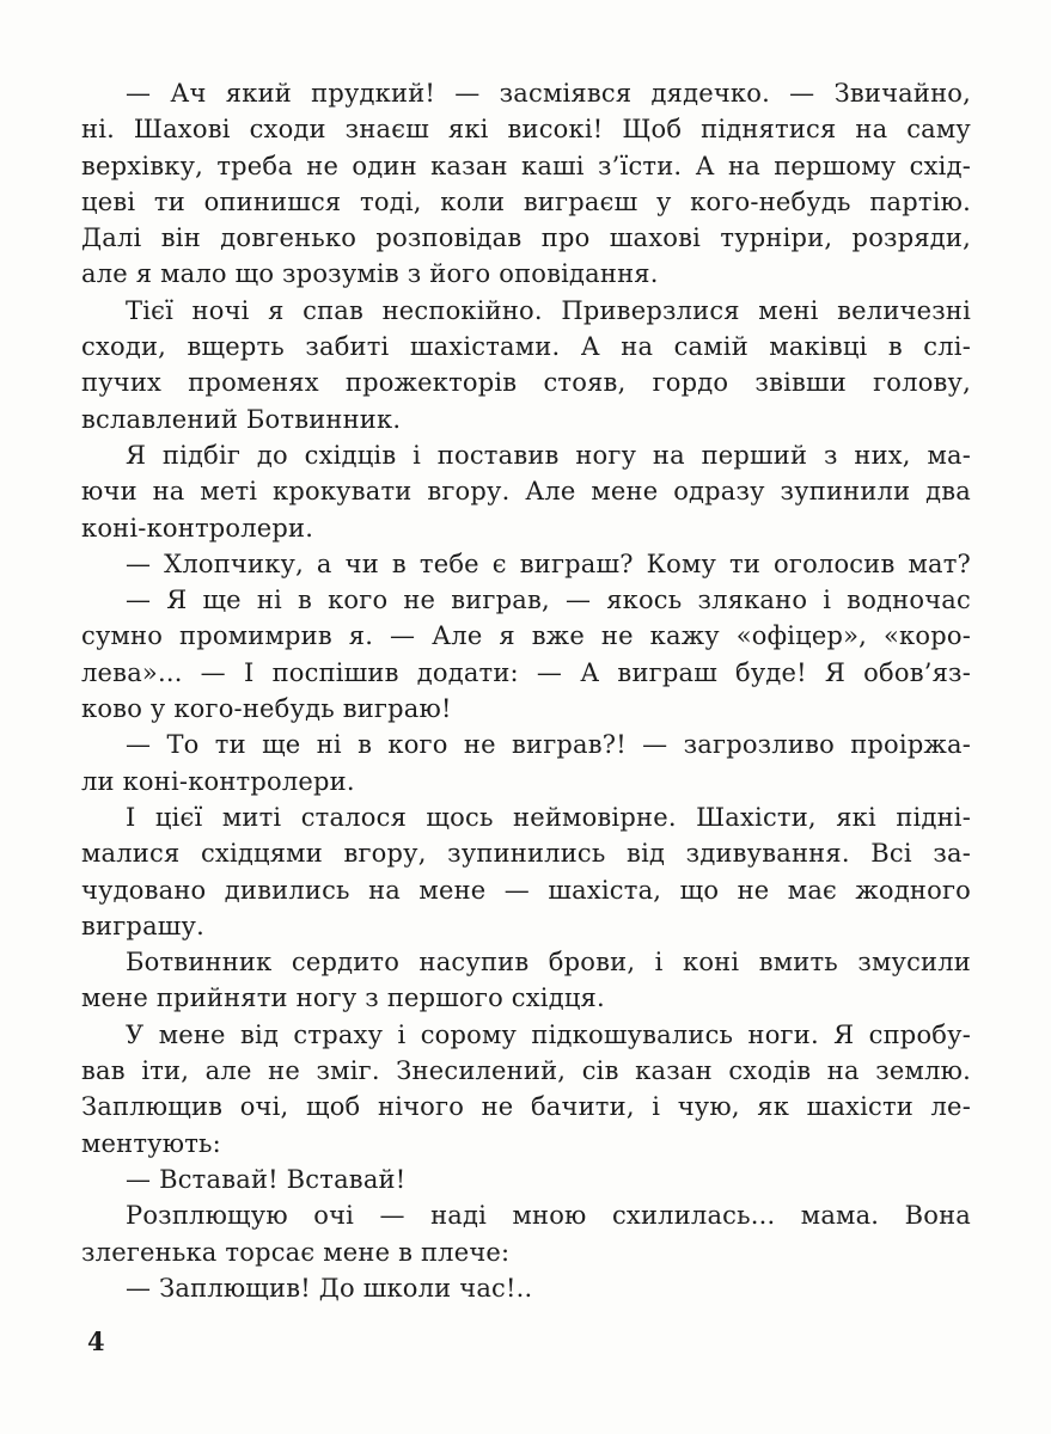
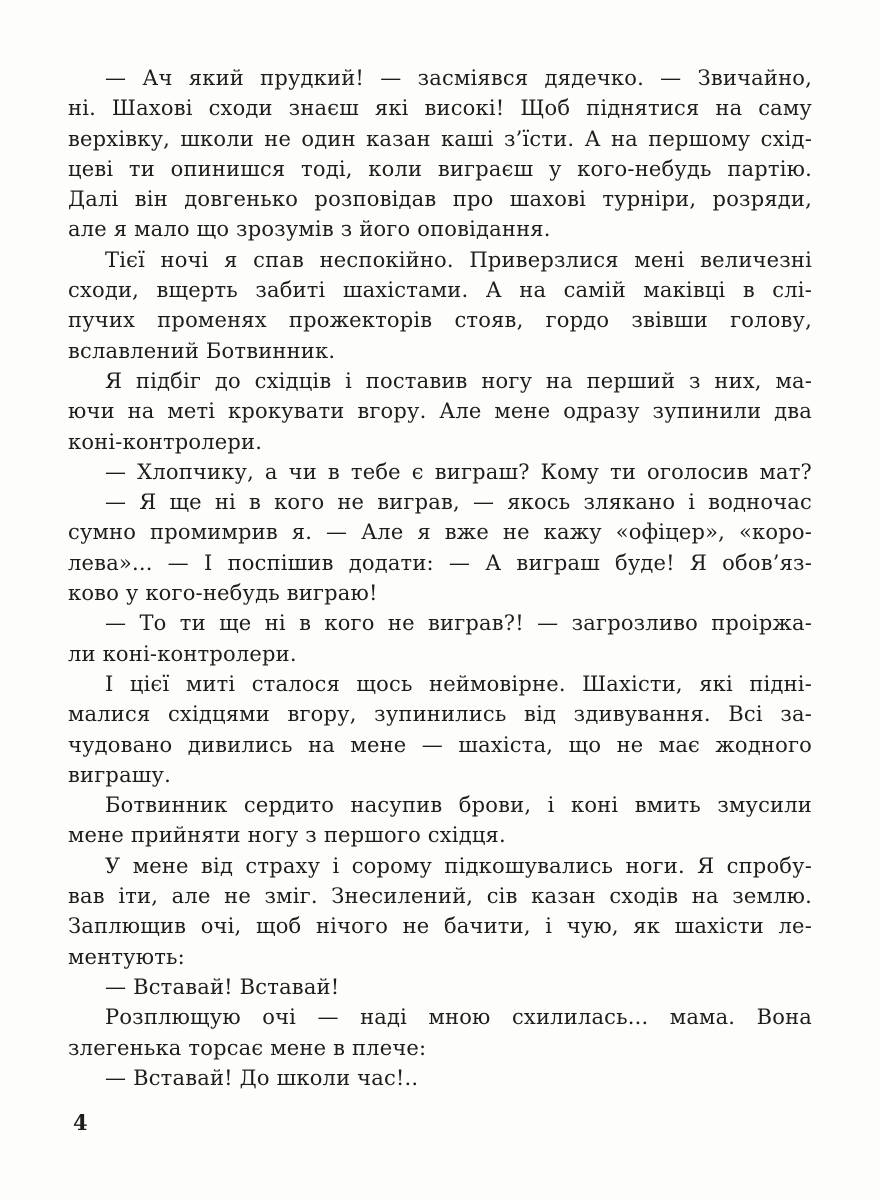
  — Ач який прудкий! — засміявся дядечко. — Звичайно,
  ні. Шахові сходи знаєш які високі! Щоб піднятися на саму
- верхівку, треба не один казан каші з’їсти. А на першому схід-
+ верхівку, школи не один казан каші з’їсти. А на першому схід-
  цеві ти опинишся тоді, коли виграєш у кого-небудь партію.
  Далі він довгенько розповідав про шахові турніри, розряди,
  але я мало що зрозумів з його оповідання.
  Тієї ночі я спав неспокійно. Приверзлися мені величезні
  сходи, вщерть забиті шахістами. А на самій маківці в слі-
  пучих променях прожекторів стояв, гордо звівши голову,
  вславлений Ботвинник.
  Я підбіг до східців і поставив ногу на перший з них, ма-
  ючи на меті крокувати вгору. Але мене одразу зупинили два
  коні-контролери.
  — Хлопчику, а чи в тебе є виграш? Кому ти оголосив мат?
  — Я ще ні в кого не виграв, — якось злякано і водночас
  сумно промимрив я. — Але я вже не кажу «офіцер», «коро-
  лева»... — І поспішив додати: — А виграш буде! Я обов’яз-
  ково у кого-небудь виграю!
  — То ти ще ні в кого не виграв?! — загрозливо проіржа-
  ли коні-контролери.
  І цієї миті сталося щось неймовірне. Шахісти, які підні-
  малися східцями вгору, зупинились від здивування. Всі за-
  чудовано дивились на мене — шахіста, що не має жодного
  виграшу.
  Ботвинник сердито насупив брови, і коні вмить змусили
  мене прийняти ногу з першого східця.
  У мене від страху і сорому підкошувались ноги. Я спробу-
  вав іти, але не зміг. Знесилений, сів казан сходів на землю.
  Заплющив очі, щоб нічого не бачити, і чую, як шахісти ле-
  ментують:
  — Вставай! Вставай!
  Розплющую очі — наді мною схилилась... мама. Вона
  злегенька торсає мене в плече:
- — Заплющив! До школи час!..
+ — Вставай! До школи час!..
  4
